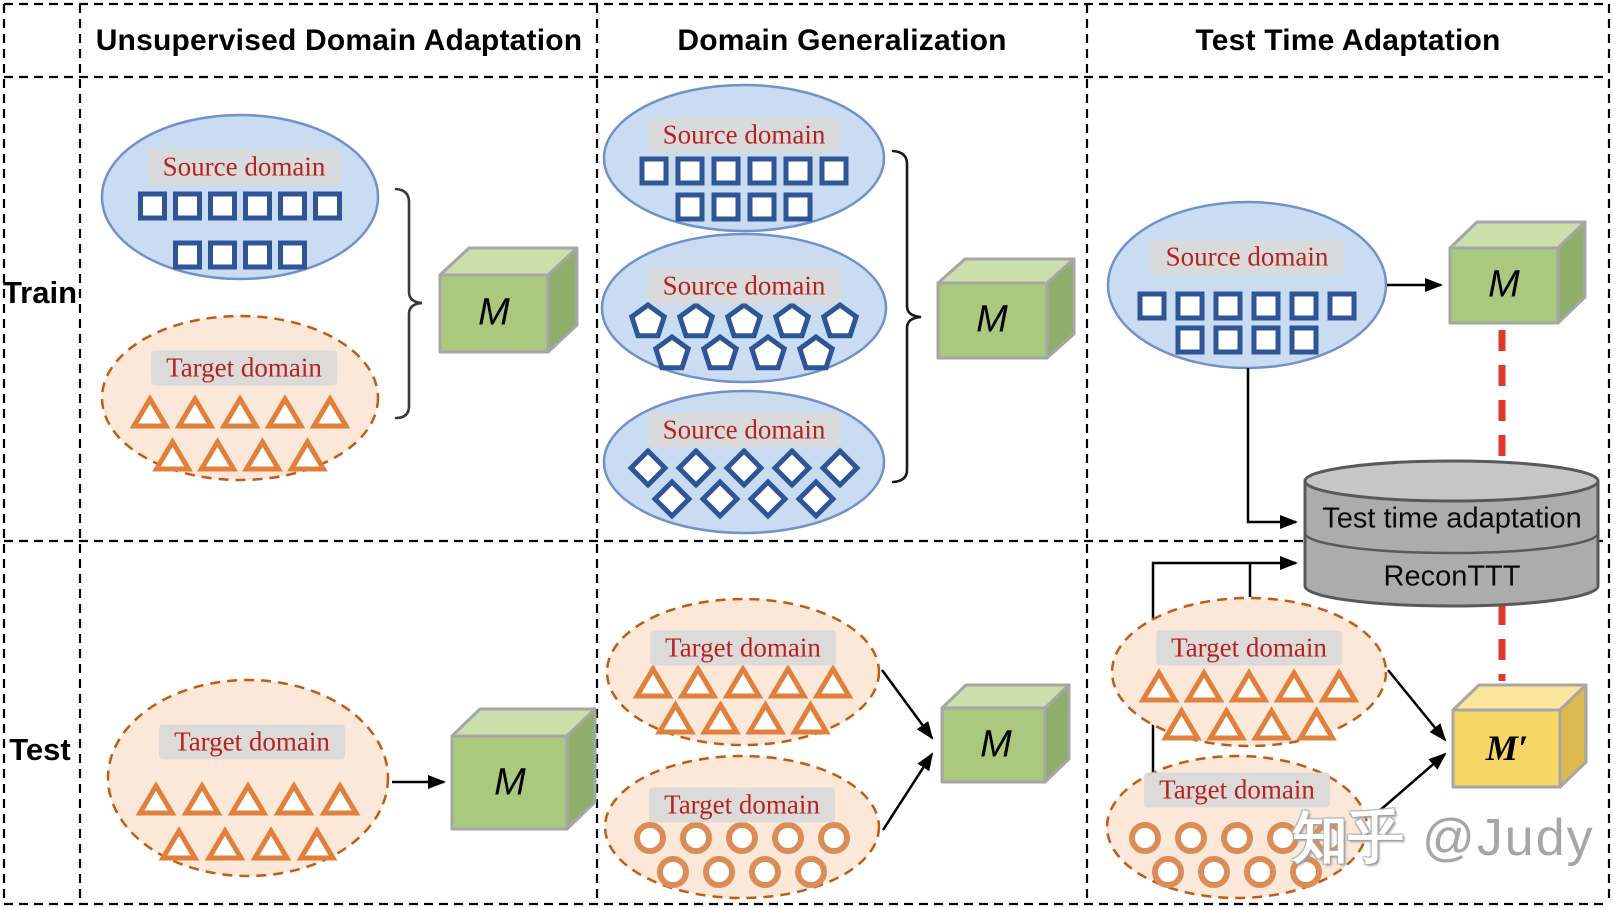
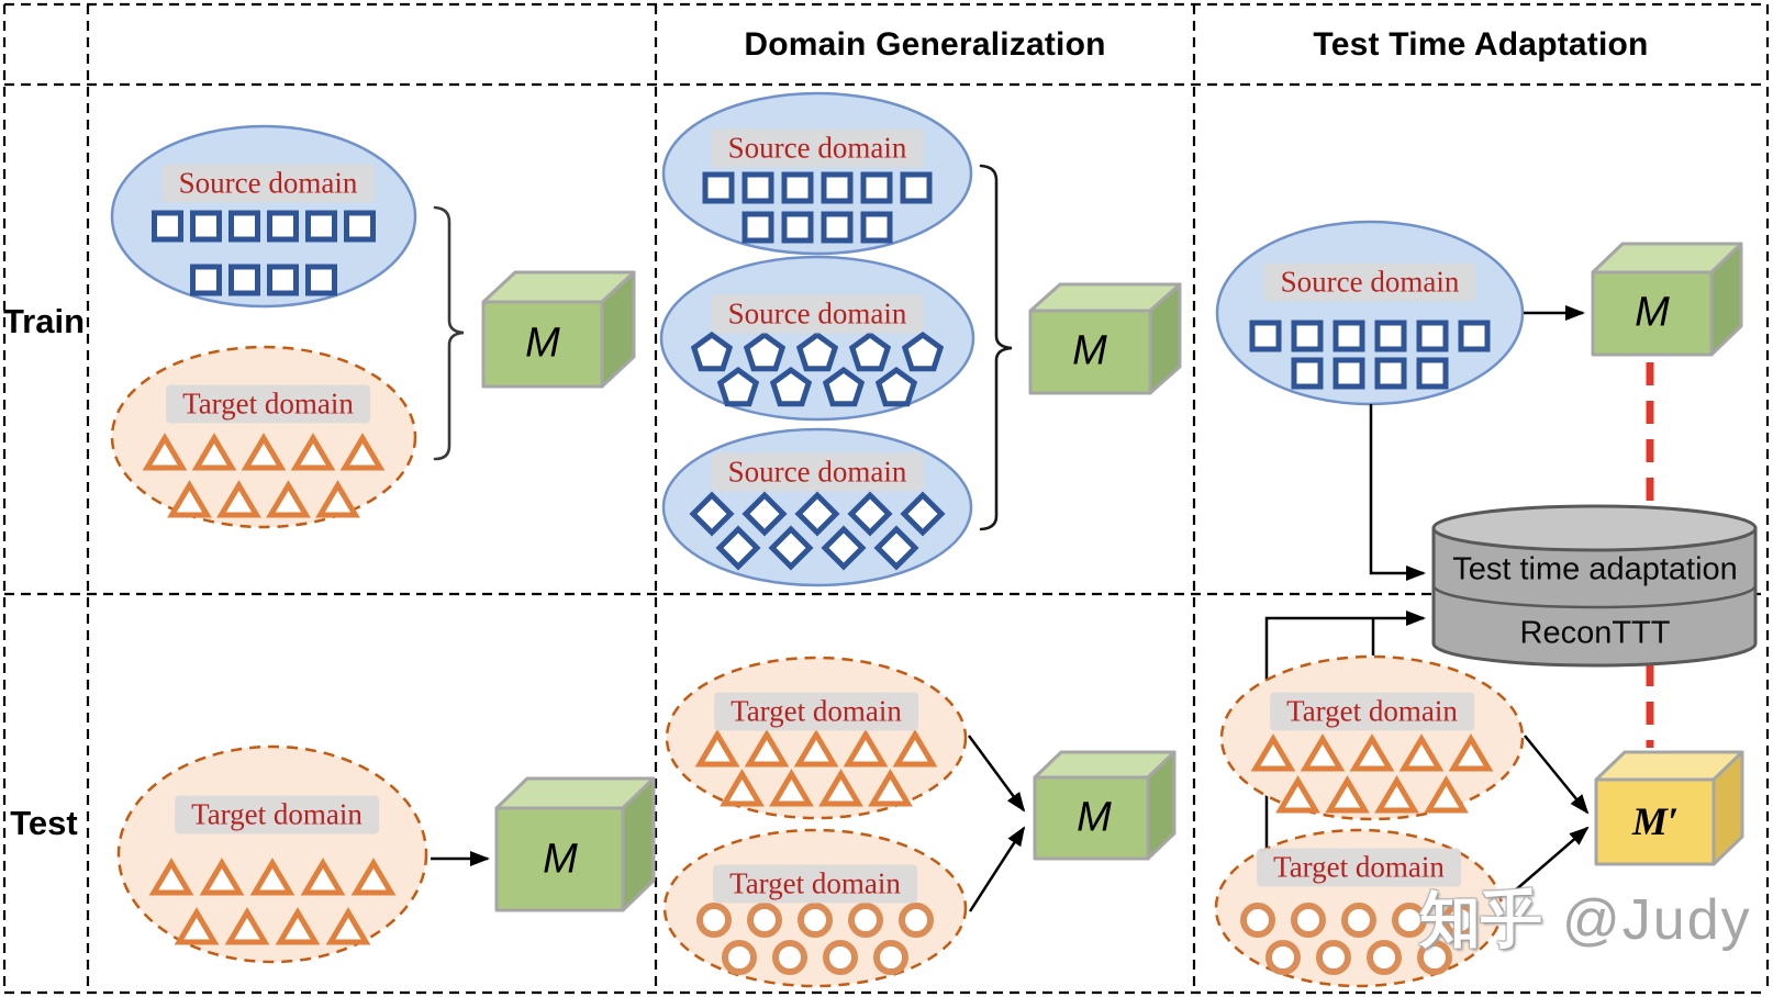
- Unsupervised Domain Adaptation
  Domain Generalization
  Test Time Adaptation
  Train
  Test
  Source domain
  Target domain
  Target domain
  Source domain
  Source domain
  Source domain
  Target domain
  Target domain
  Source domain
  Target domain
  Target domain
  M
  M
  M
  M
  M
  M′
  Test time adaptation
  ReconTTT
  知乎
  @Judy
